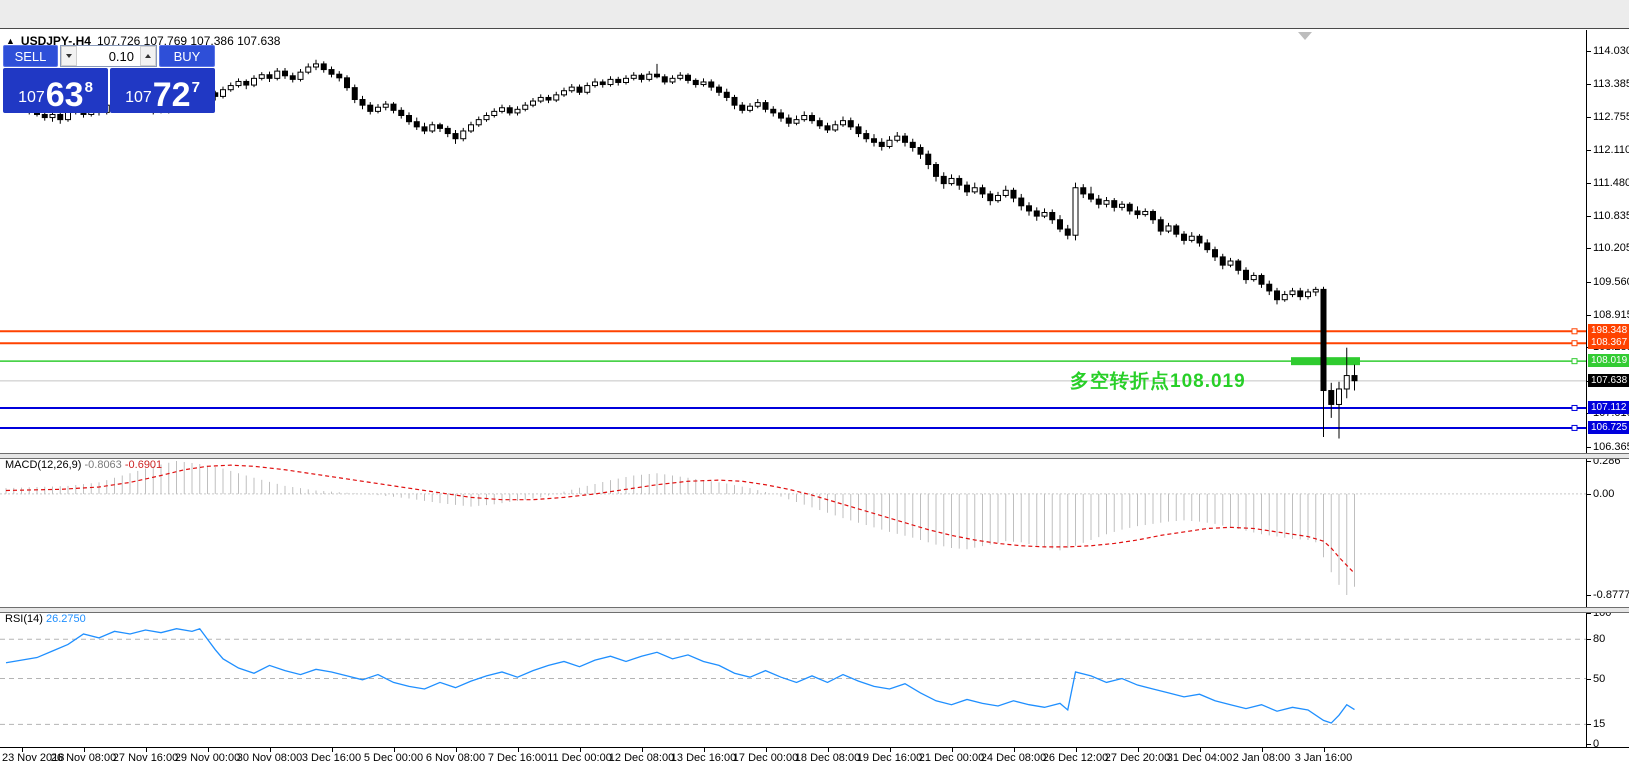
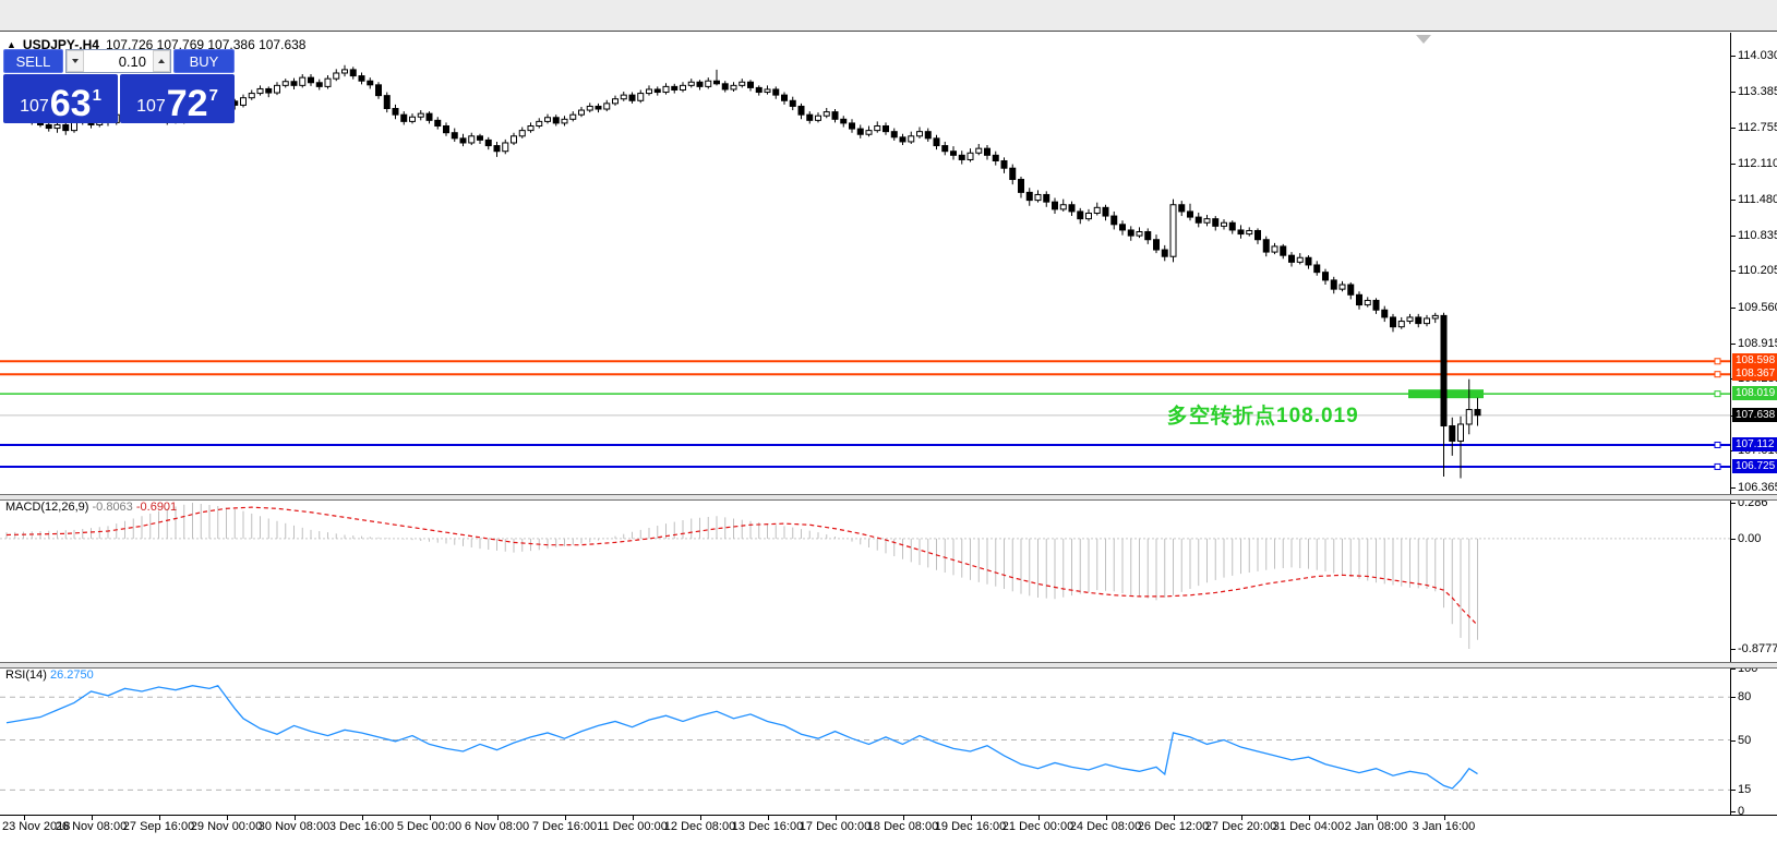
  ▲
  USDJPY-,H4
  107.726 107.769 107.386 107.638
  MACD(12,26,9) -0.8063 -0.6901
  RSI(14) 26.2750
  114.03
  113.38
  112.75
  112.110
  111.480
  110.83
  110.20
  109.56
  108.91
  106.36
  0.286
  0.00
  -0.8777
  100
  80
  50
  15
  0
- 198.348
+ 108.598
  108.367
  108.019
  107.112
  106.725
  107.638
  23 Nov 2018
  26 Nov 08:00
- 27 Nov 16:00
+ 27 Sep 16:00
  29 Nov 00:00
  30 Nov 08:00
  3 Dec 16:00
  5 Dec 00:00
  6 Nov 08:00
  7 Dec 16:00
  11 Dec 00:00
  12 Dec 08:00
  13 Dec 16:00
  17 Dec 00:00
  18 Dec 08:00
  19 Dec 16:00
  21 Dec 00:00
  24 Dec 08:00
  26 Dec 12:00
  27 Dec 20:00
  31 Dec 04:00
  2 Jan 08:00
  3 Jan 16:00
  SELL
  0.10
  BUY
  107
  63
- 8
+ 1
  107
  72
  7
  多空转折点108.019
